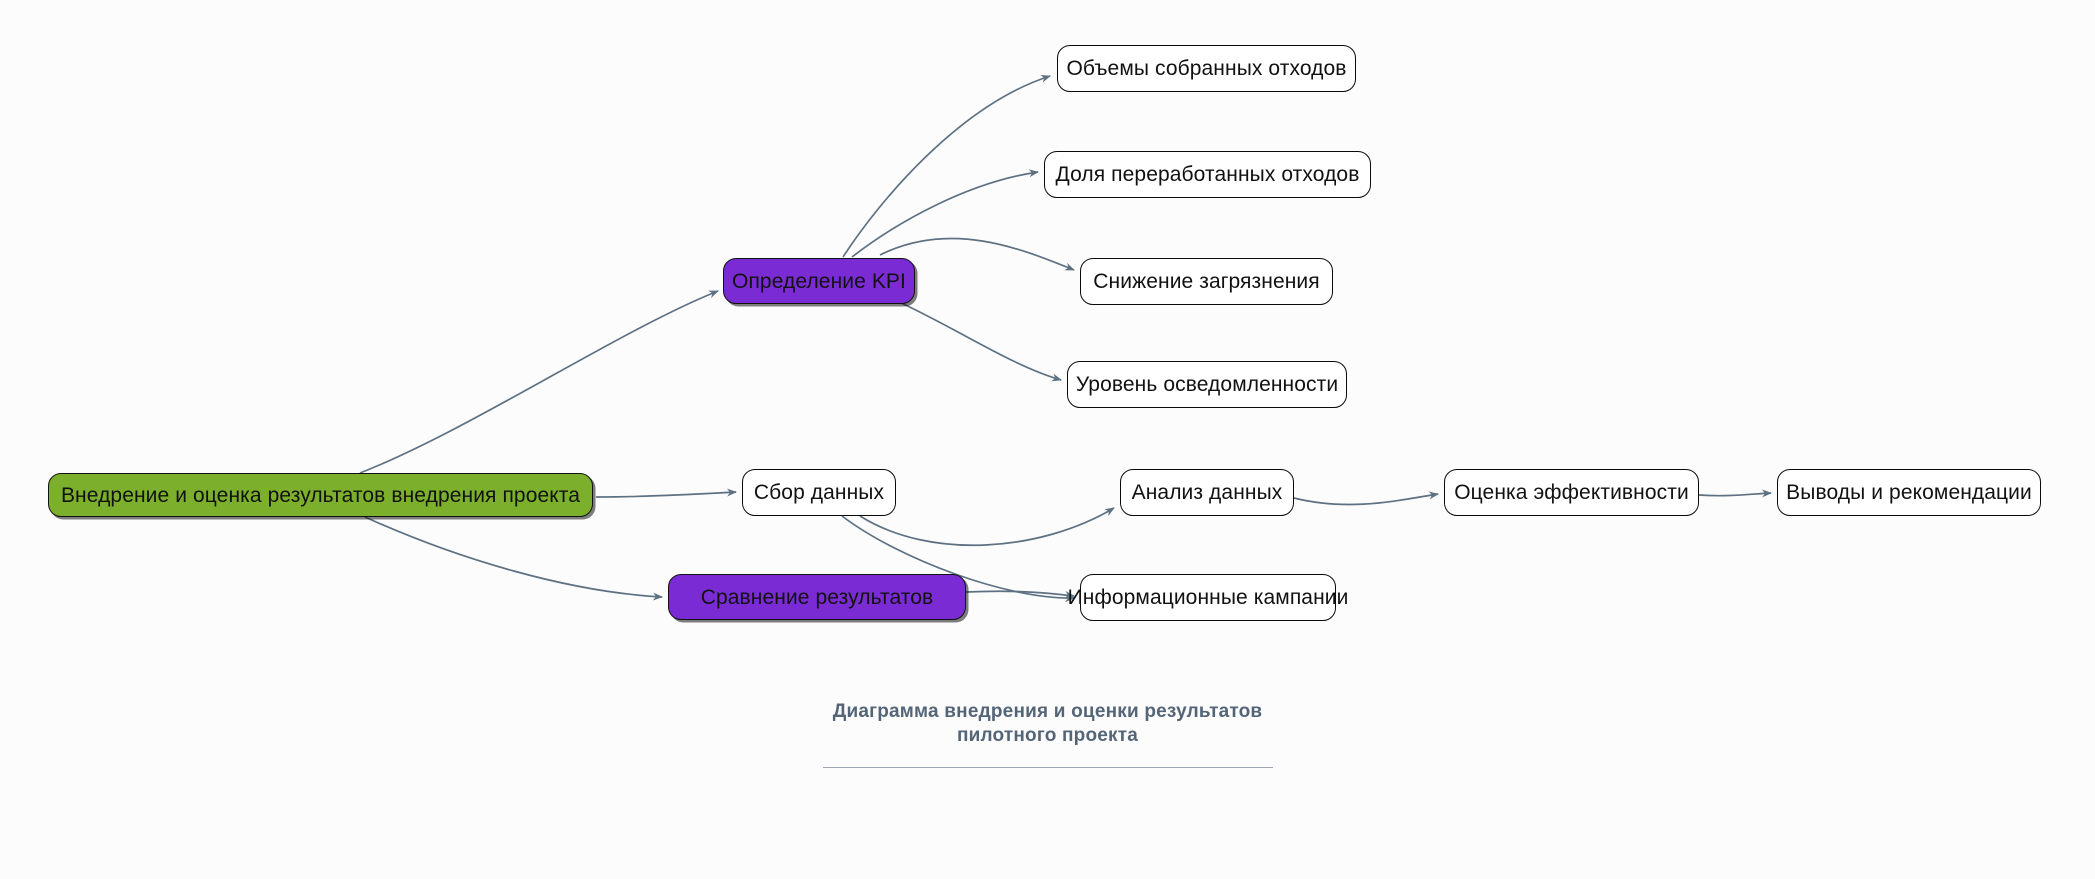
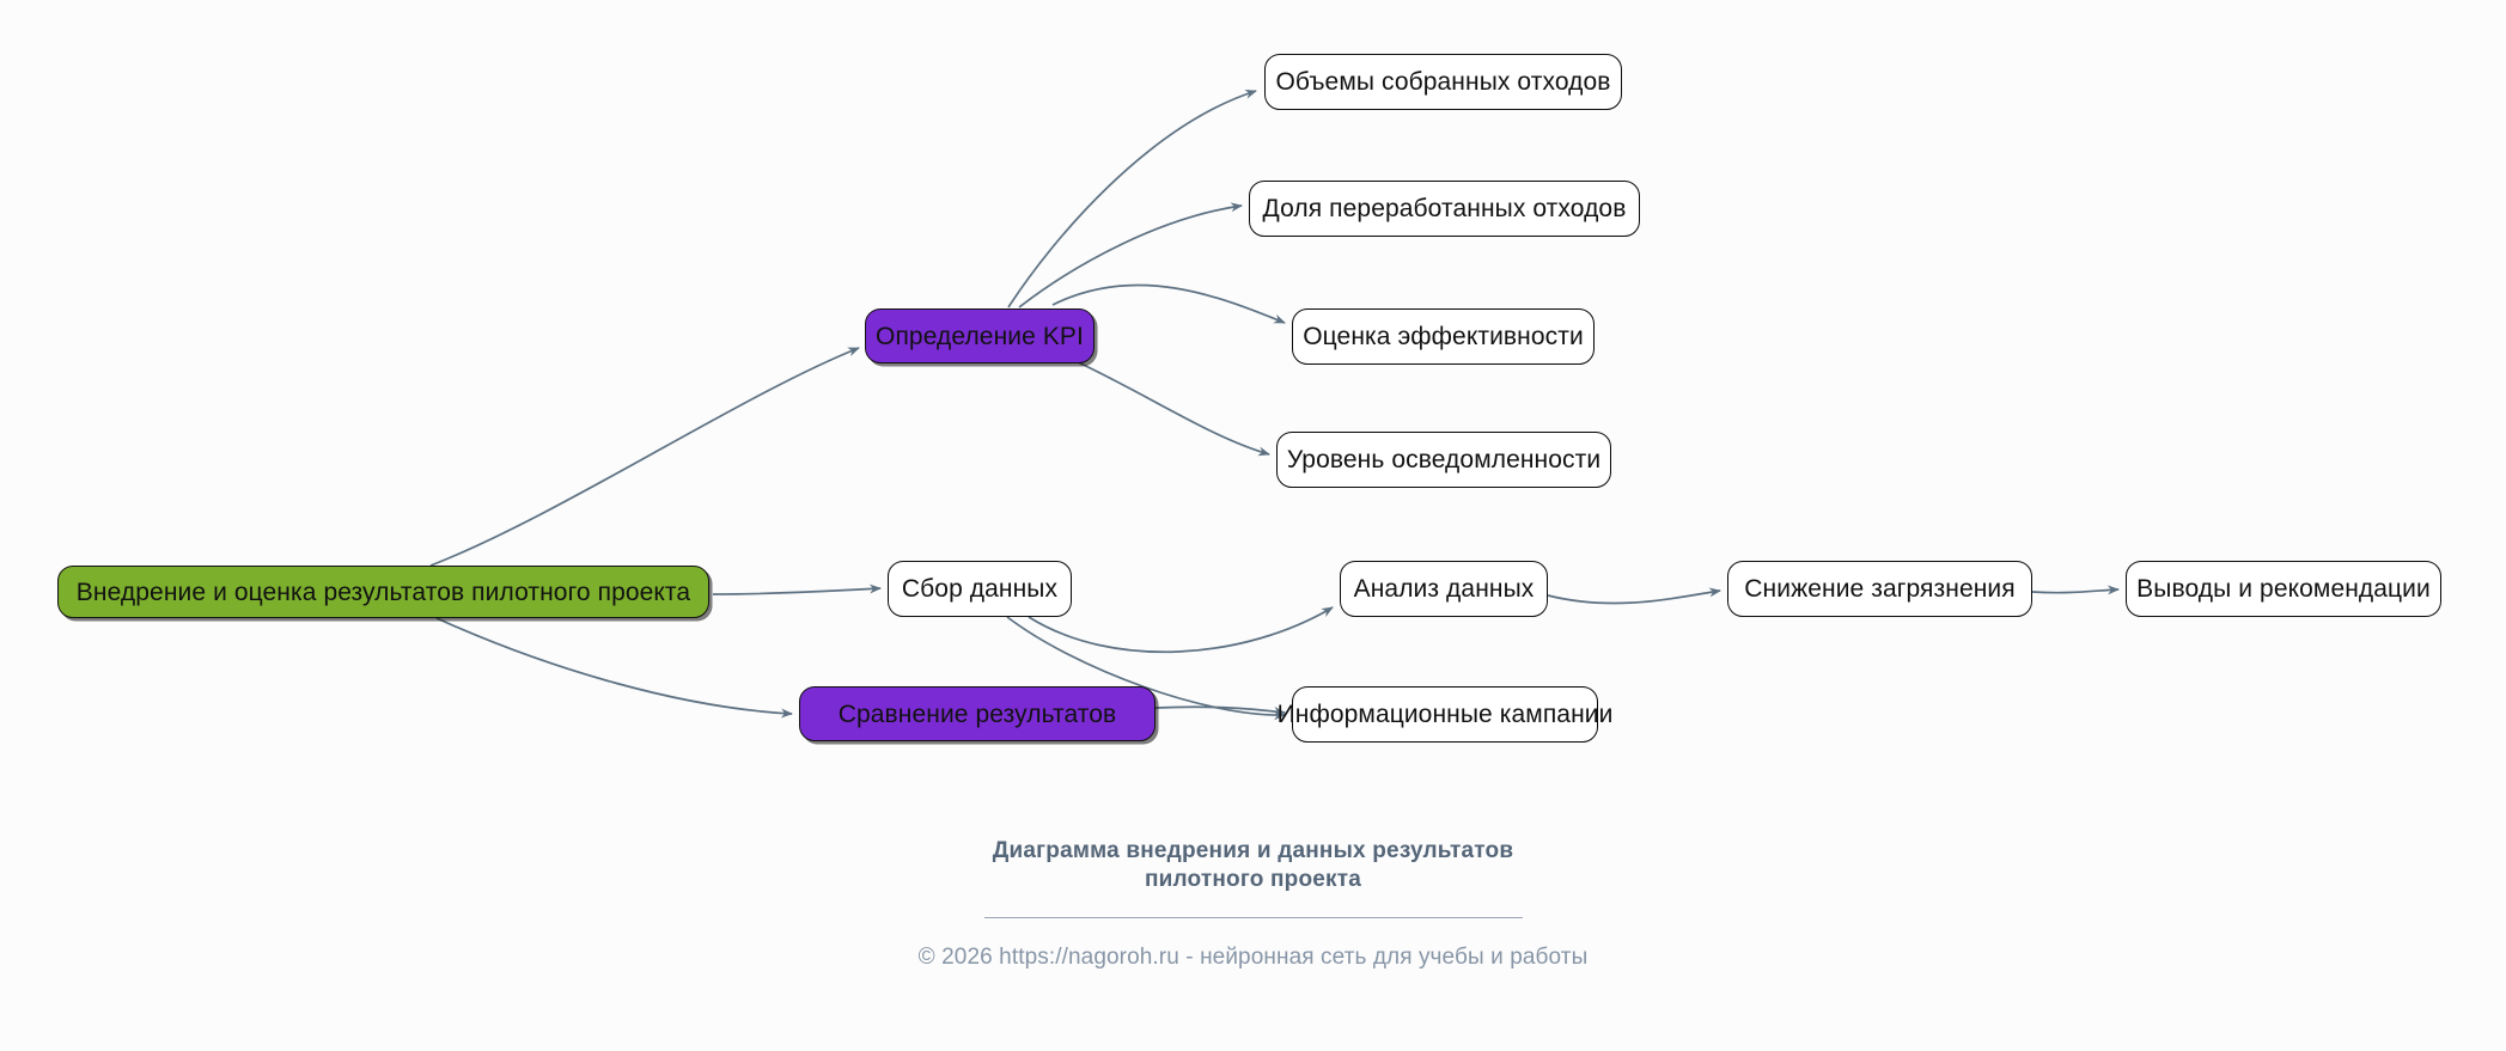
- Внедрение и оценка результатов внедрения проекта
+ Внедрение и оценка результатов пилотного проекта
  Определение KPI
  Объемы собранных отходов
  Доля переработанных отходов
- Снижение загрязнения
+ Оценка эффективности
  Уровень осведомленности
  Сбор данных
  Сравнение результатов
  Анализ данных
  Информационные кампании
- Оценка эффективности
+ Снижение загрязнения
  Выводы и рекомендации
- Диаграмма внедрения и оценки результатов
+ Диаграмма внедрения и данных результатов
  пилотного проекта
+ © 2026 https://nagoroh.ru - нейронная сеть для учебы и работы
